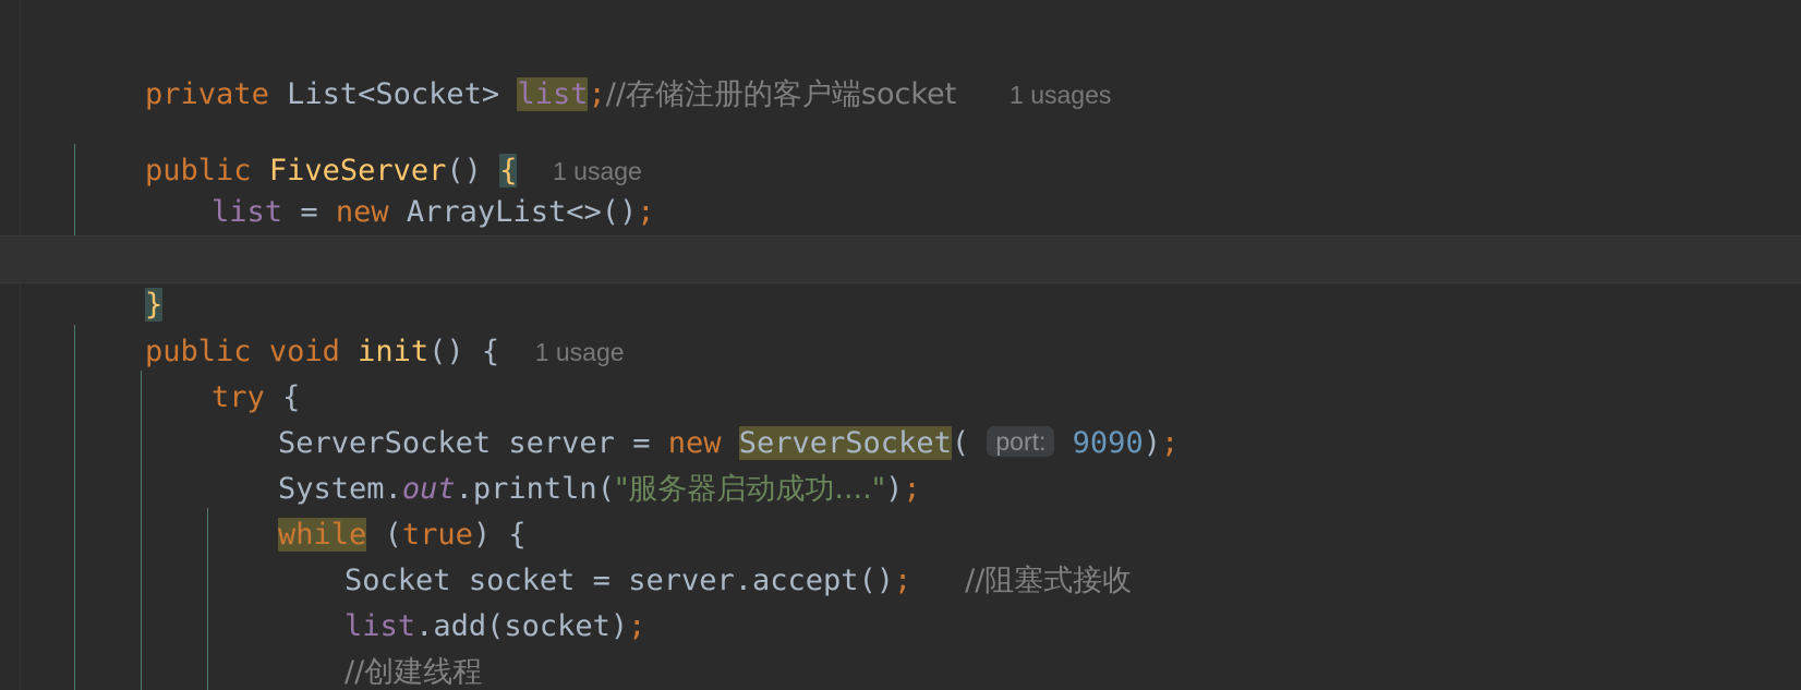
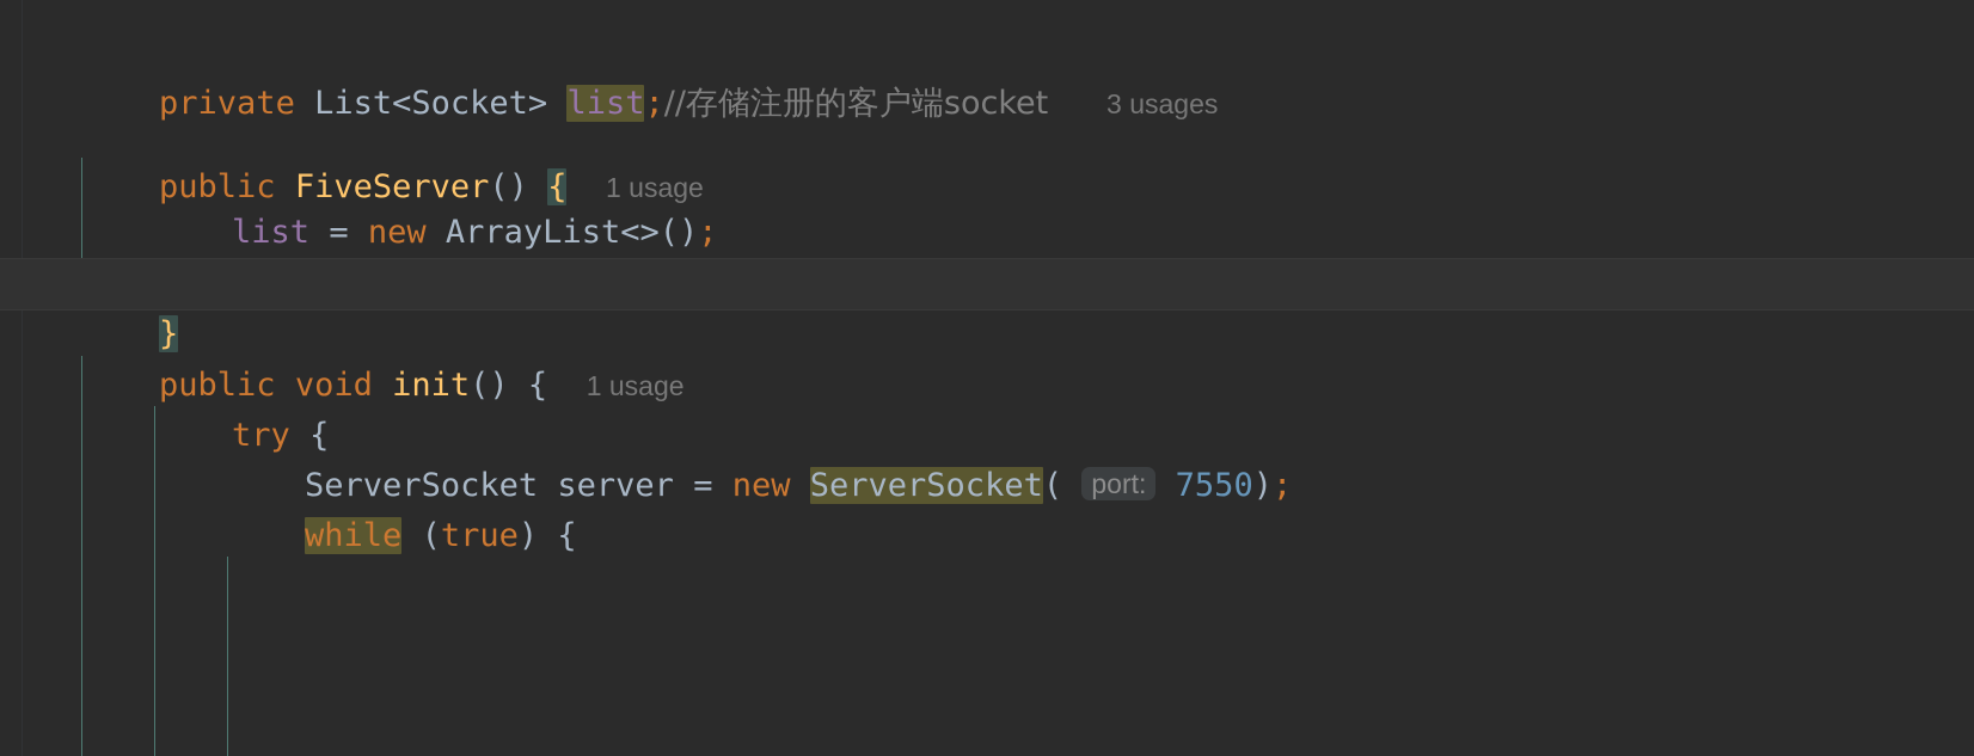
- private List<Socket> list;//存储注册的客户端socket 1 usages
+ private List<Socket> list;//存储注册的客户端socket 3 usages
  public FiveServer() { 1 usage
  list = new ArrayList<>();
  }
  public void init() { 1 usage
  try {
- ServerSocket server = new ServerSocket( port: 9090);
+ ServerSocket server = new ServerSocket( port: 7550);
- System.out.println("服务器启动成功....");
  while (true) {
- Socket socket = server.accept(); //阻塞式接收
- list.add(socket);
- //创建线程
